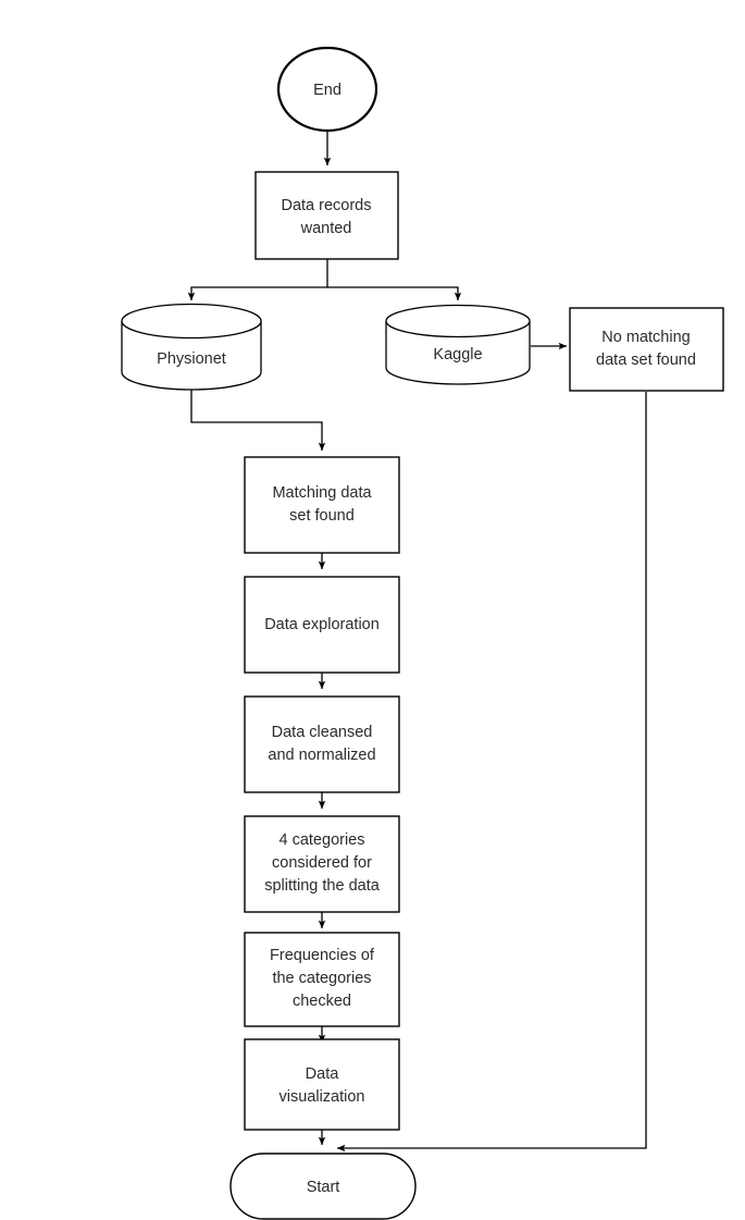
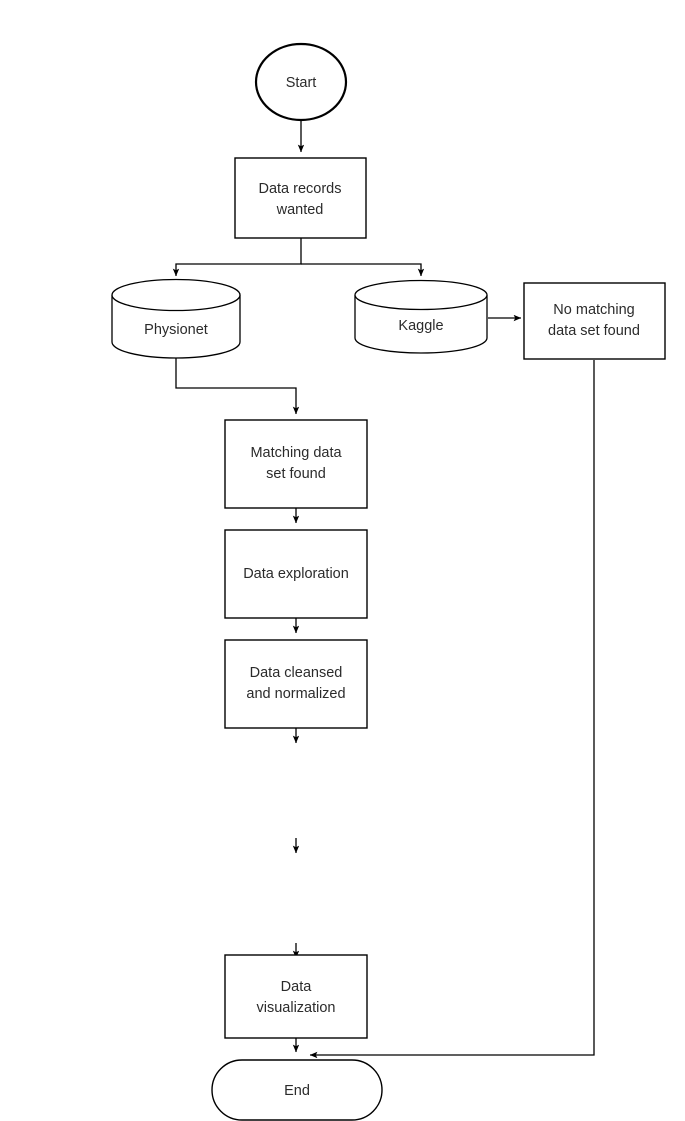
- End
+ Start
  Data records
  wanted
  Physionet
  Kaggle
  No matching
  data set found
  Matching data
  set found
  Data exploration
  Data cleansed
  and normalized
- 4 categories
- considered for
- splitting the data
- Frequencies of
- the categories
- checked
  Data
  visualization
- Start
+ End
